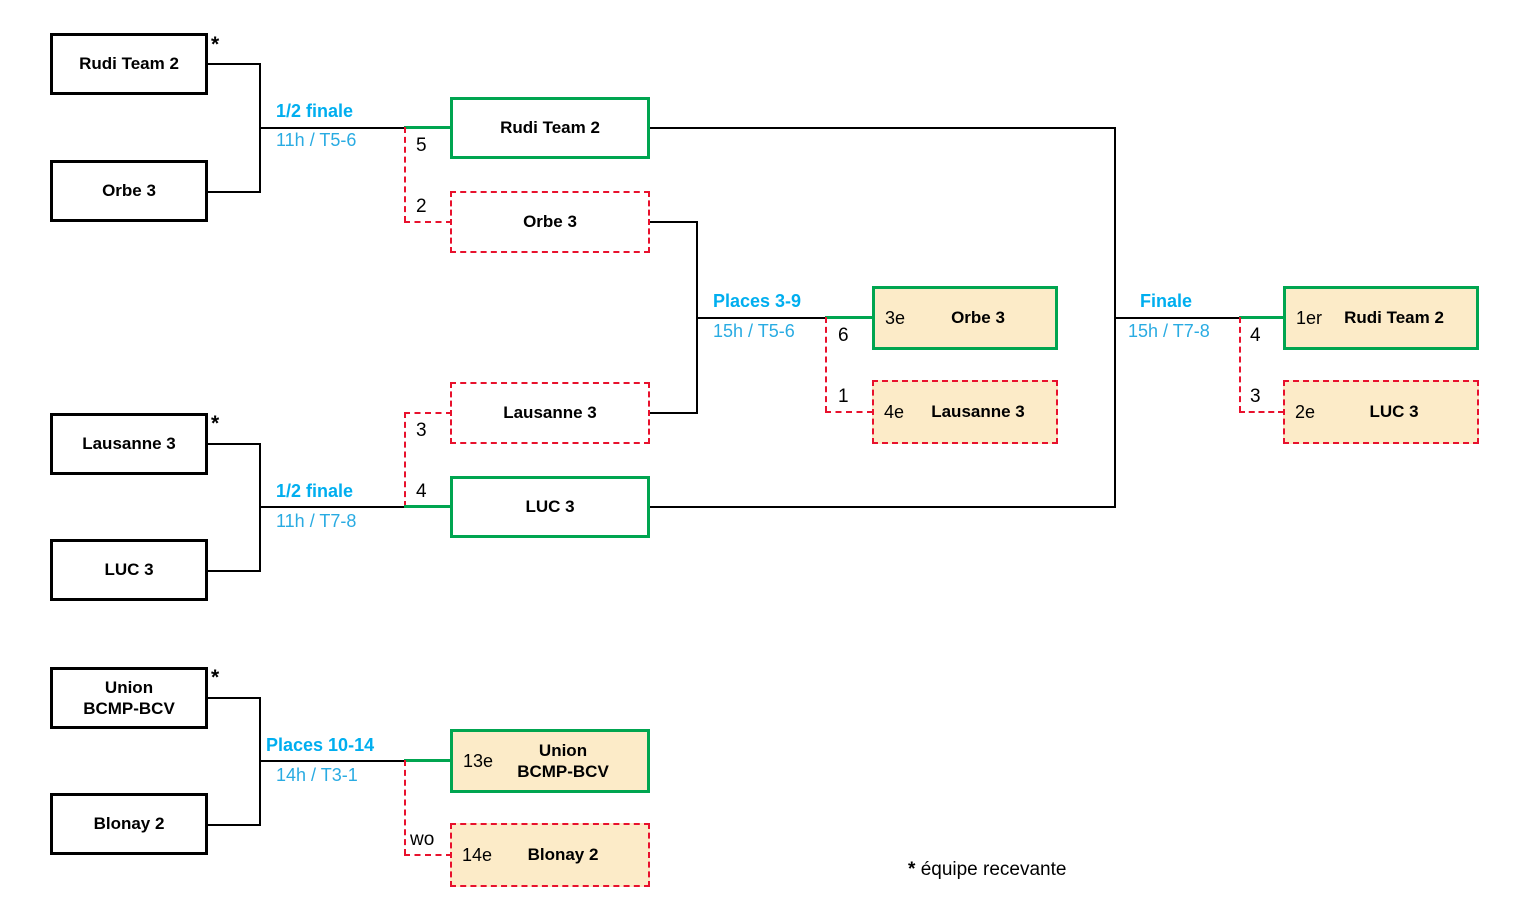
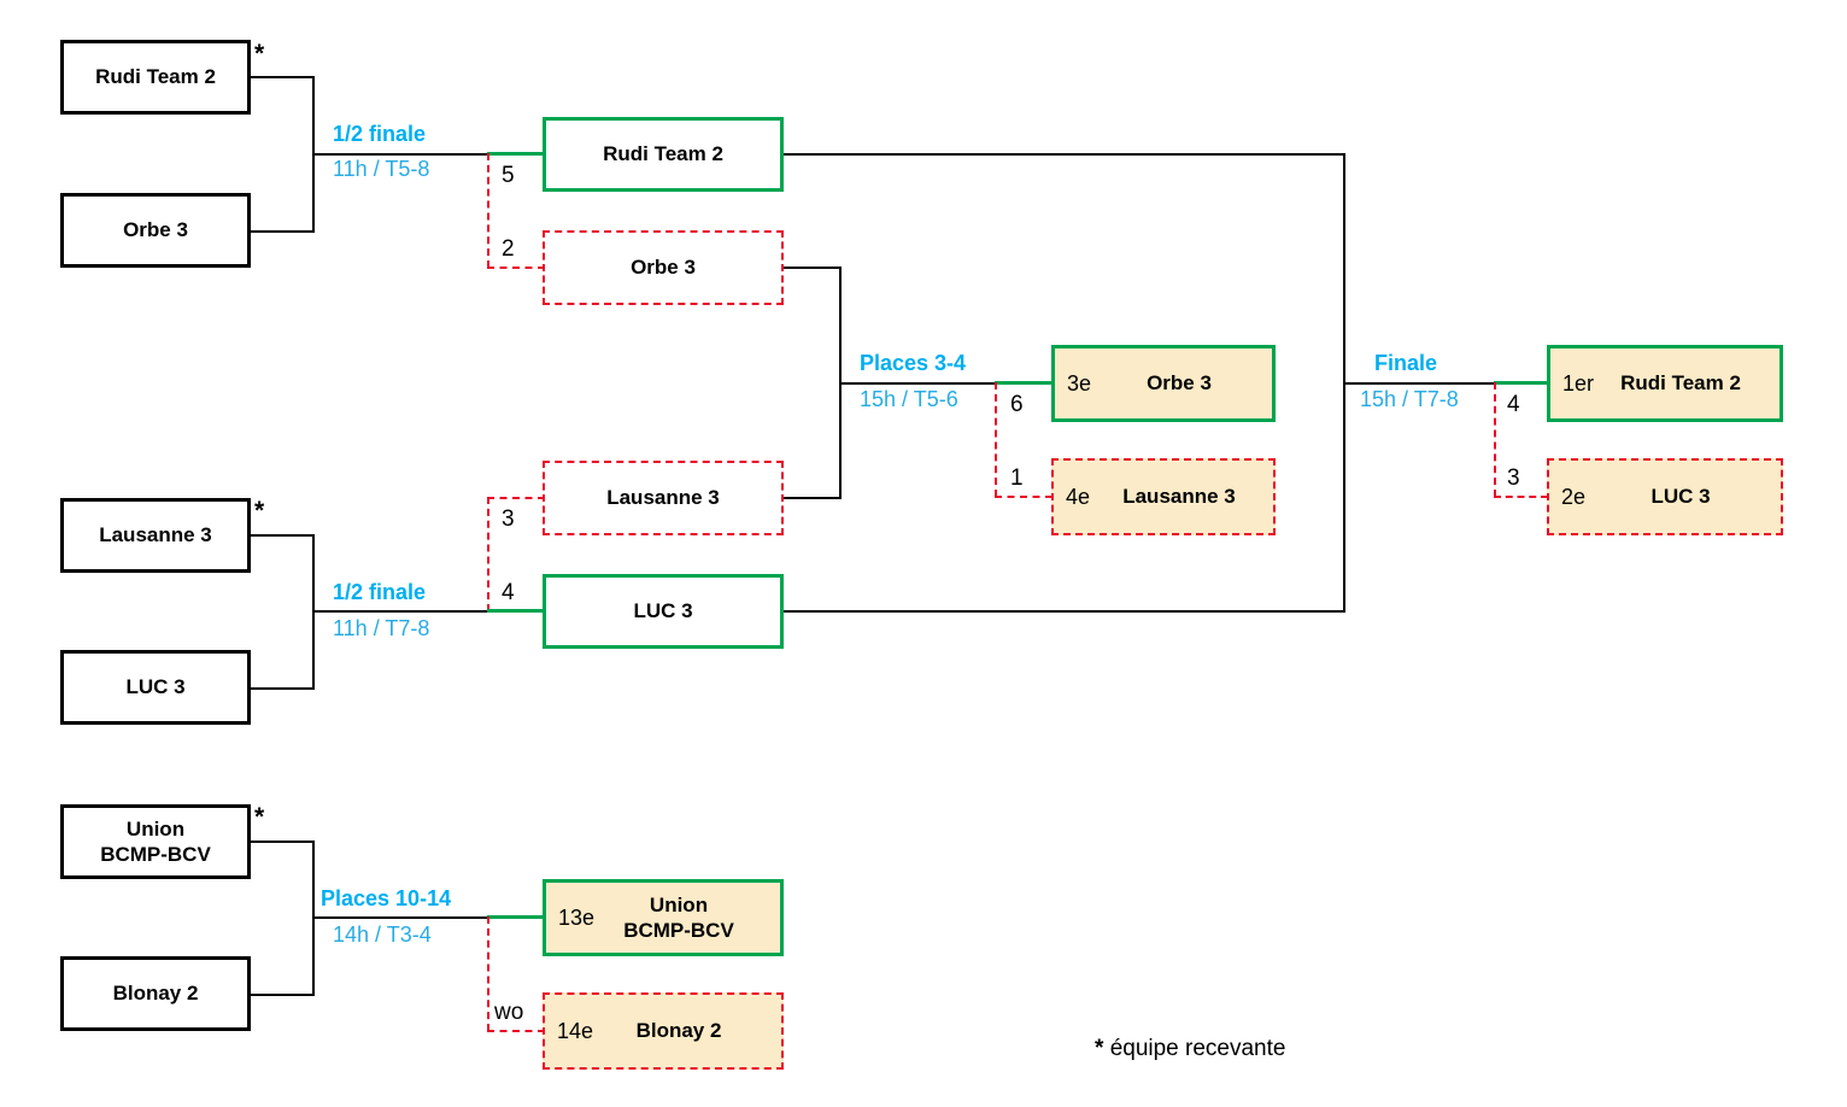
  Rudi Team 2
  *
  Orbe 3
  1/2 finale
- 11h / T5-6
+ 11h / T5-8
  5
  2
  Rudi Team 2
  Orbe 3
  Lausanne 3
  *
  LUC 3
  1/2 finale
  11h / T7-8
  3
  4
  Lausanne 3
  LUC 3
- Places 3-9
+ Places 3-4
  15h / T5-6
  6
  1
  3e
  Orbe 3
  4e
  Lausanne 3
  Finale
  15h / T7-8
  4
  3
  1er
  Rudi Team 2
  2e
  LUC 3
  Union
  BCMP-BCV
  *
  Blonay 2
  Places 10-14
- 14h / T3-1
+ 14h / T3-4
  wo
  13e
  Union
  BCMP-BCV
  14e
  Blonay 2
  * équipe recevante
